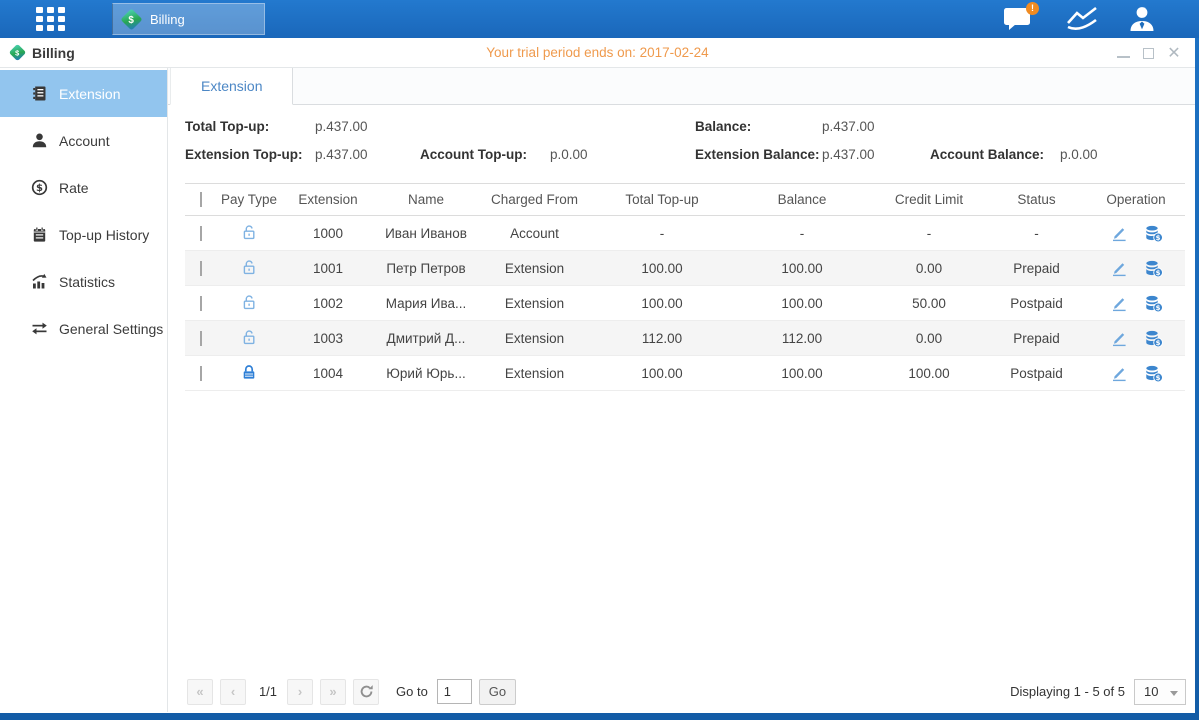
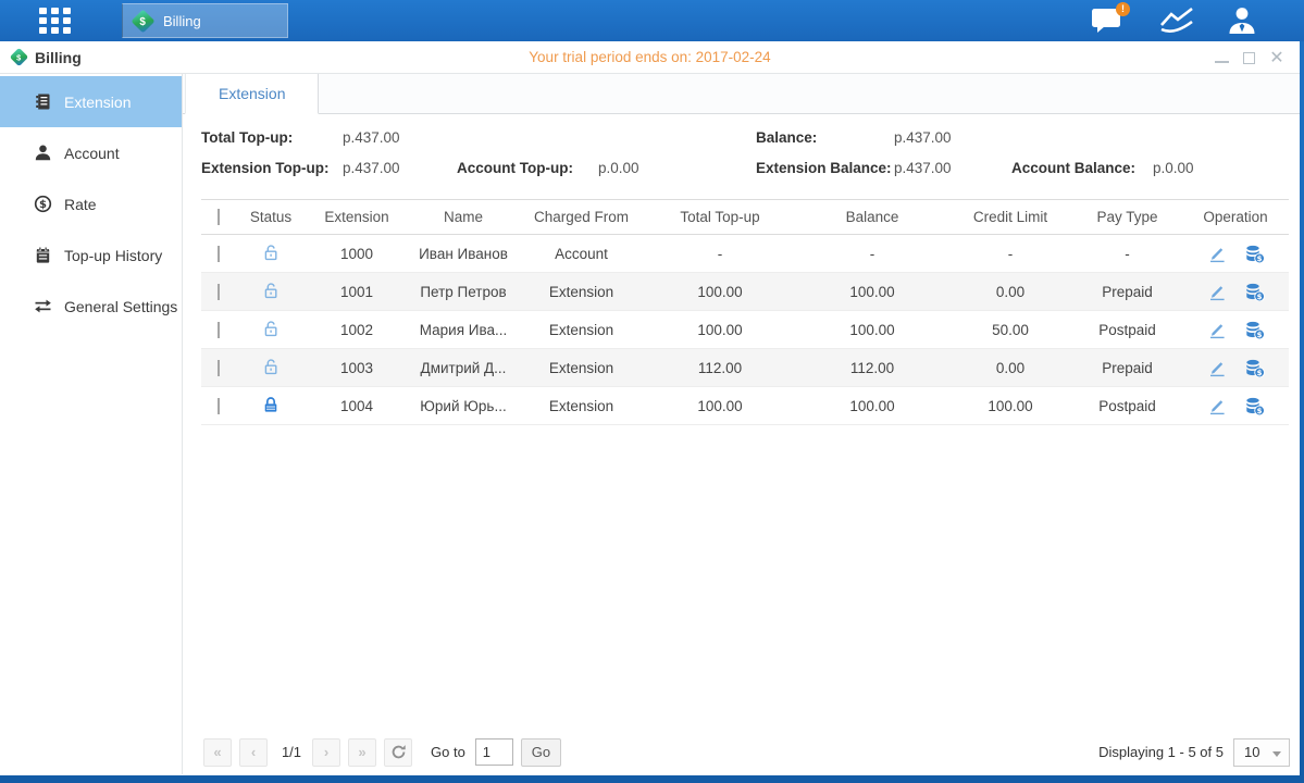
  Billing
  !
  Billing
  Your trial period ends on: 2017-02-24
  ✕
  Extension
  Account
  $
  Rate
  Top-up History
- Statistics
  General Settings
  Extension
  Total Top-up:
  p.437.00
  Balance:
  p.437.00
  Extension Top-up:
  p.437.00
  Account Top-up:
  p.0.00
  Extension Balance:
  p.437.00
  Account Balance:
  p.0.00
- Pay Type
+ Status
  Extension
  Name
  Charged From
  Total Top-up
  Balance
  Credit Limit
- Status
+ Pay Type
  Operation
  1000
  Иван Иванов
  Account
  -
  -
  -
  -
  $
  1001
  Петр Петров
  Extension
  100.00
  100.00
  0.00
  Prepaid
  $
  1002
  Мария Ива...
  Extension
  100.00
  100.00
  50.00
  Postpaid
  $
  1003
  Дмитрий Д...
  Extension
  112.00
  112.00
  0.00
  Prepaid
  $
  1004
  Юрий Юрь...
  Extension
  100.00
  100.00
  100.00
  Postpaid
  $
  «
  ‹
  1/1
  ›
  »
  Go to
  1
  Go
  Displaying 1 - 5 of 5
  10
